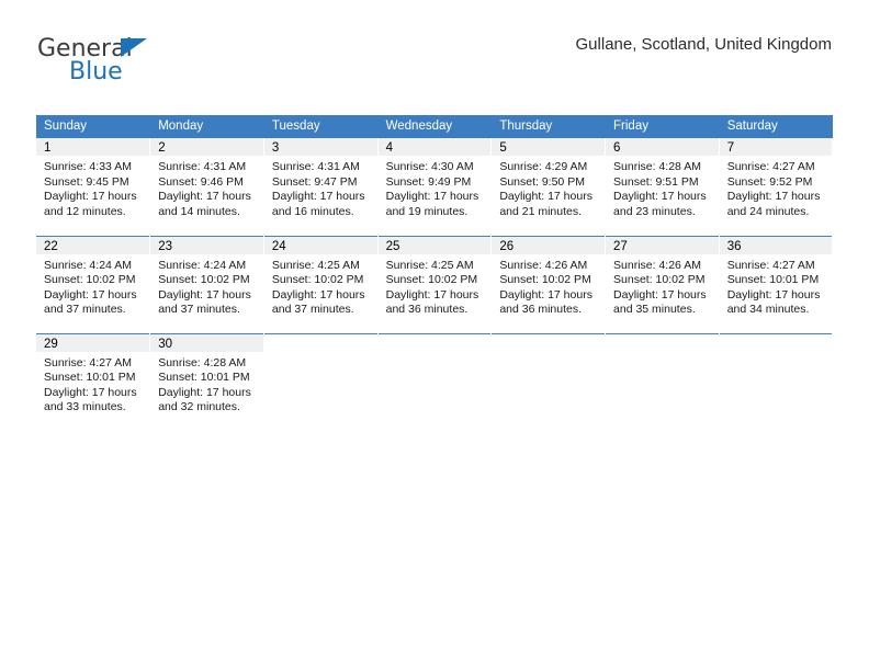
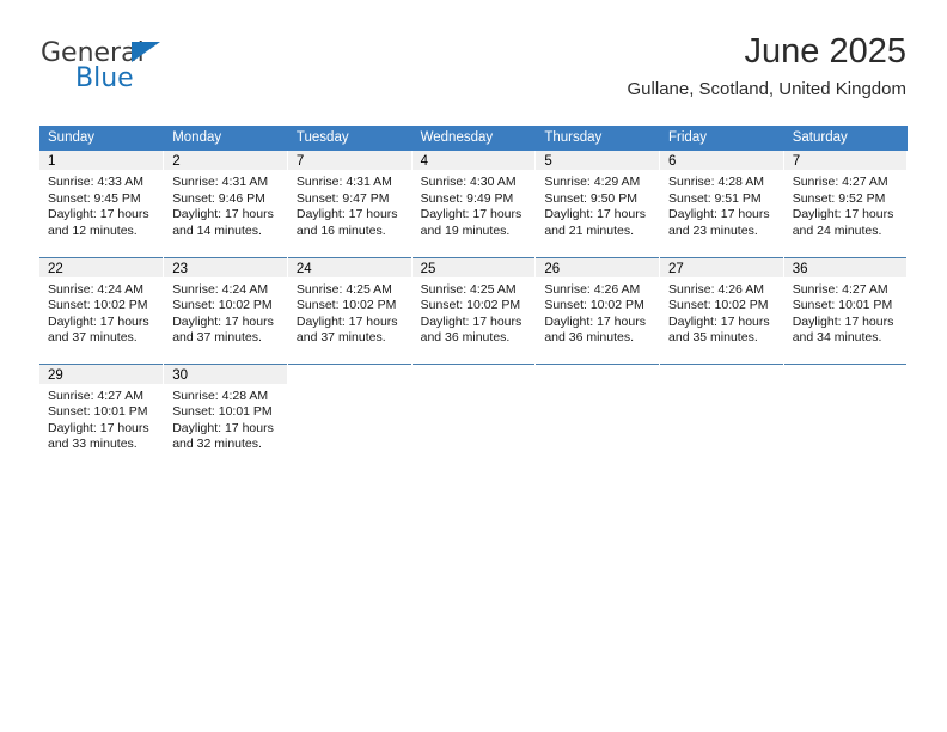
  General
  Blue
+ June 2025
  Gullane, Scotland, United Kingdom
  Sunday	Monday	Tuesday	Wednesday	Thursday	Friday	Saturday
- 1Sunrise: 4:33 AMSunset: 9:45 PMDaylight: 17 hoursand 12 minutes.	2Sunrise: 4:31 AMSunset: 9:46 PMDaylight: 17 hoursand 14 minutes.	3Sunrise: 4:31 AMSunset: 9:47 PMDaylight: 17 hoursand 16 minutes.	4Sunrise: 4:30 AMSunset: 9:49 PMDaylight: 17 hoursand 19 minutes.	5Sunrise: 4:29 AMSunset: 9:50 PMDaylight: 17 hoursand 21 minutes.	6Sunrise: 4:28 AMSunset: 9:51 PMDaylight: 17 hoursand 23 minutes.	7Sunrise: 4:27 AMSunset: 9:52 PMDaylight: 17 hoursand 24 minutes.
+ 1Sunrise: 4:33 AMSunset: 9:45 PMDaylight: 17 hoursand 12 minutes.	2Sunrise: 4:31 AMSunset: 9:46 PMDaylight: 17 hoursand 14 minutes.	7Sunrise: 4:31 AMSunset: 9:47 PMDaylight: 17 hoursand 16 minutes.	4Sunrise: 4:30 AMSunset: 9:49 PMDaylight: 17 hoursand 19 minutes.	5Sunrise: 4:29 AMSunset: 9:50 PMDaylight: 17 hoursand 21 minutes.	6Sunrise: 4:28 AMSunset: 9:51 PMDaylight: 17 hoursand 23 minutes.	7Sunrise: 4:27 AMSunset: 9:52 PMDaylight: 17 hoursand 24 minutes.
  22Sunrise: 4:24 AMSunset: 10:02 PMDaylight: 17 hoursand 37 minutes.	23Sunrise: 4:24 AMSunset: 10:02 PMDaylight: 17 hoursand 37 minutes.	24Sunrise: 4:25 AMSunset: 10:02 PMDaylight: 17 hoursand 37 minutes.	25Sunrise: 4:25 AMSunset: 10:02 PMDaylight: 17 hoursand 36 minutes.	26Sunrise: 4:26 AMSunset: 10:02 PMDaylight: 17 hoursand 36 minutes.	27Sunrise: 4:26 AMSunset: 10:02 PMDaylight: 17 hoursand 35 minutes.	36Sunrise: 4:27 AMSunset: 10:01 PMDaylight: 17 hoursand 34 minutes.
  29Sunrise: 4:27 AMSunset: 10:01 PMDaylight: 17 hoursand 33 minutes.	30Sunrise: 4:28 AMSunset: 10:01 PMDaylight: 17 hoursand 32 minutes.
